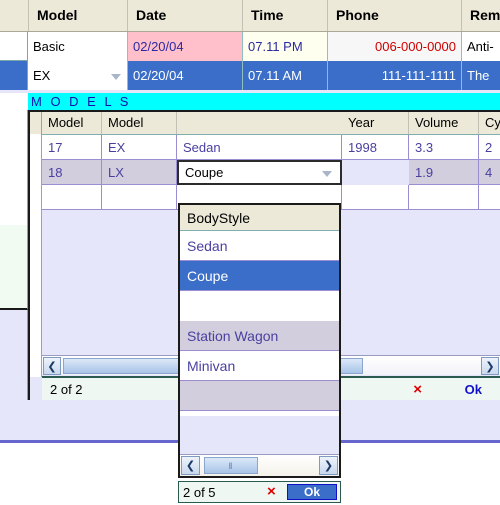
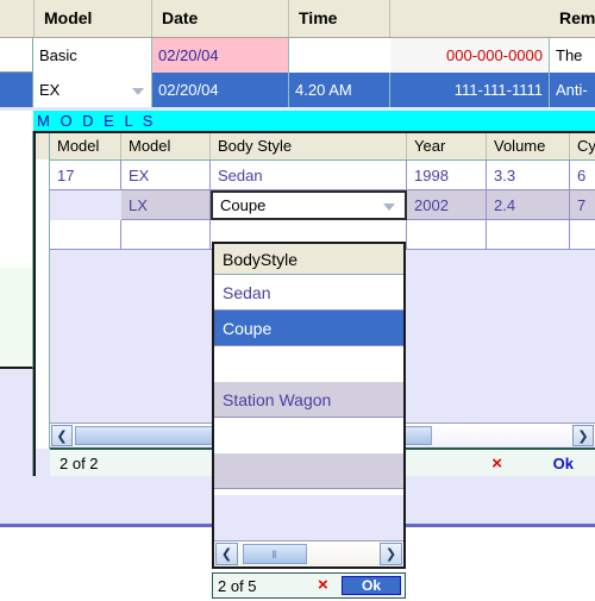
  Model
  Date
  Time
- Phone
  Rem
  Basic
  02/20/04
- 07.11 PM
- 006-000-0000
+ 000-000-0000
- Anti-
+ The
  EX
  02/20/04
- 07.11 AM
+ 4.20 AM
  111-111-1111
- The
+ Anti-
  M O D E L S
  Model
  Model
+ Body Style
  Year
  Volume
  17
  EX
  Sedan
  1998
  3.3
- 2
+ 6
- 18
  LX
  Coupe
+ 2002
- 1.9
+ 2.4
- 4
+ 7
  ❮
  ❯
  2 of 2
  ×
  Ok
  BodyStyle
  Sedan
  Coupe
  Station Wagon
- Minivan
  ❮
  ‖
  ❯
  2 of 5
  ×
  Ok
